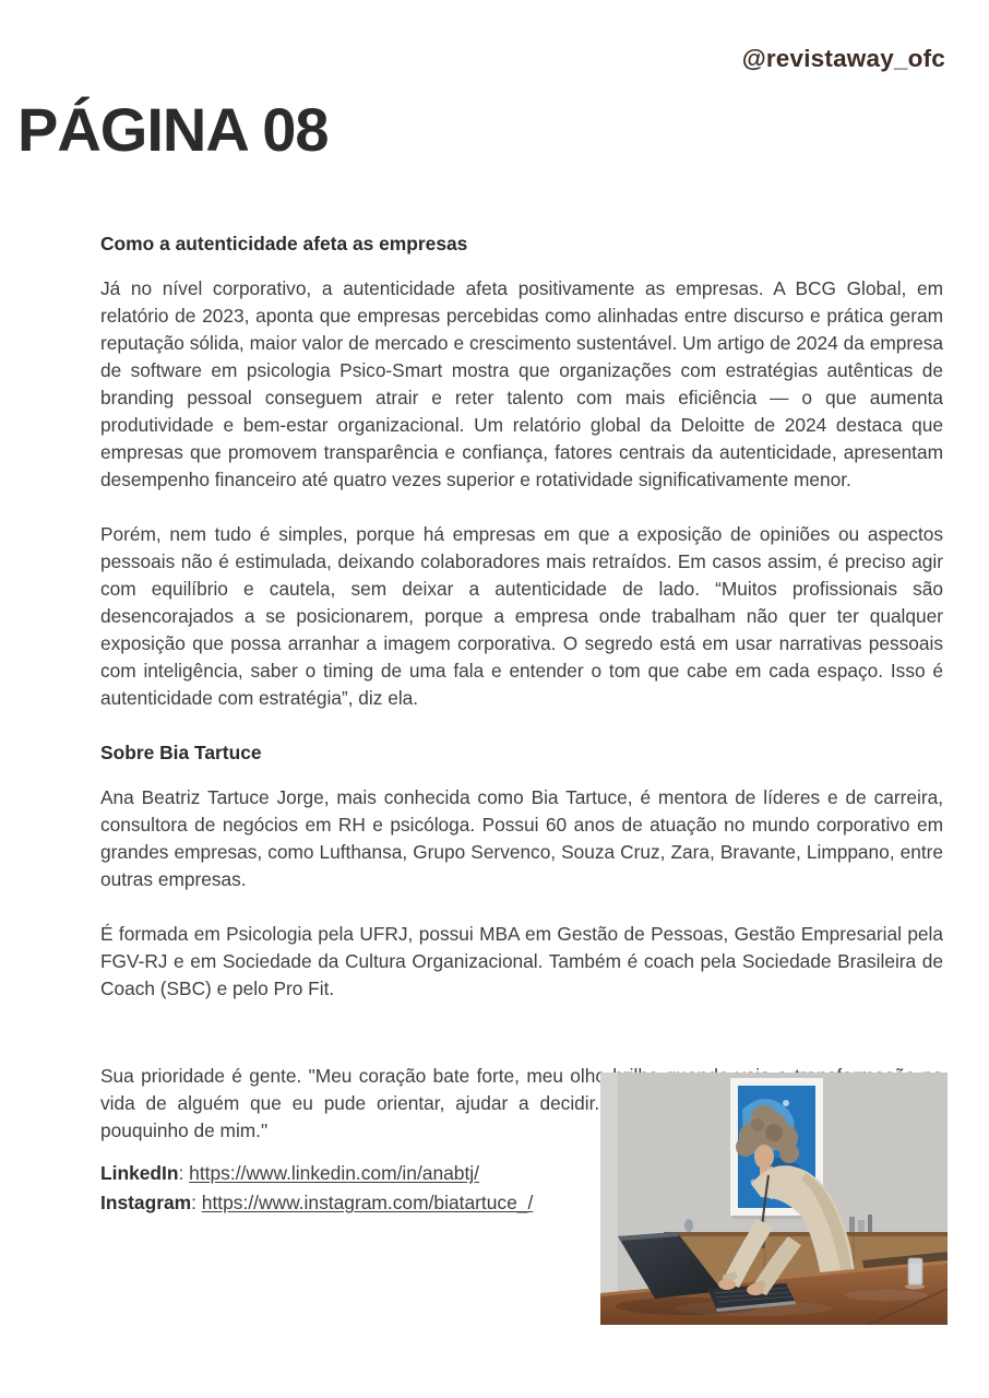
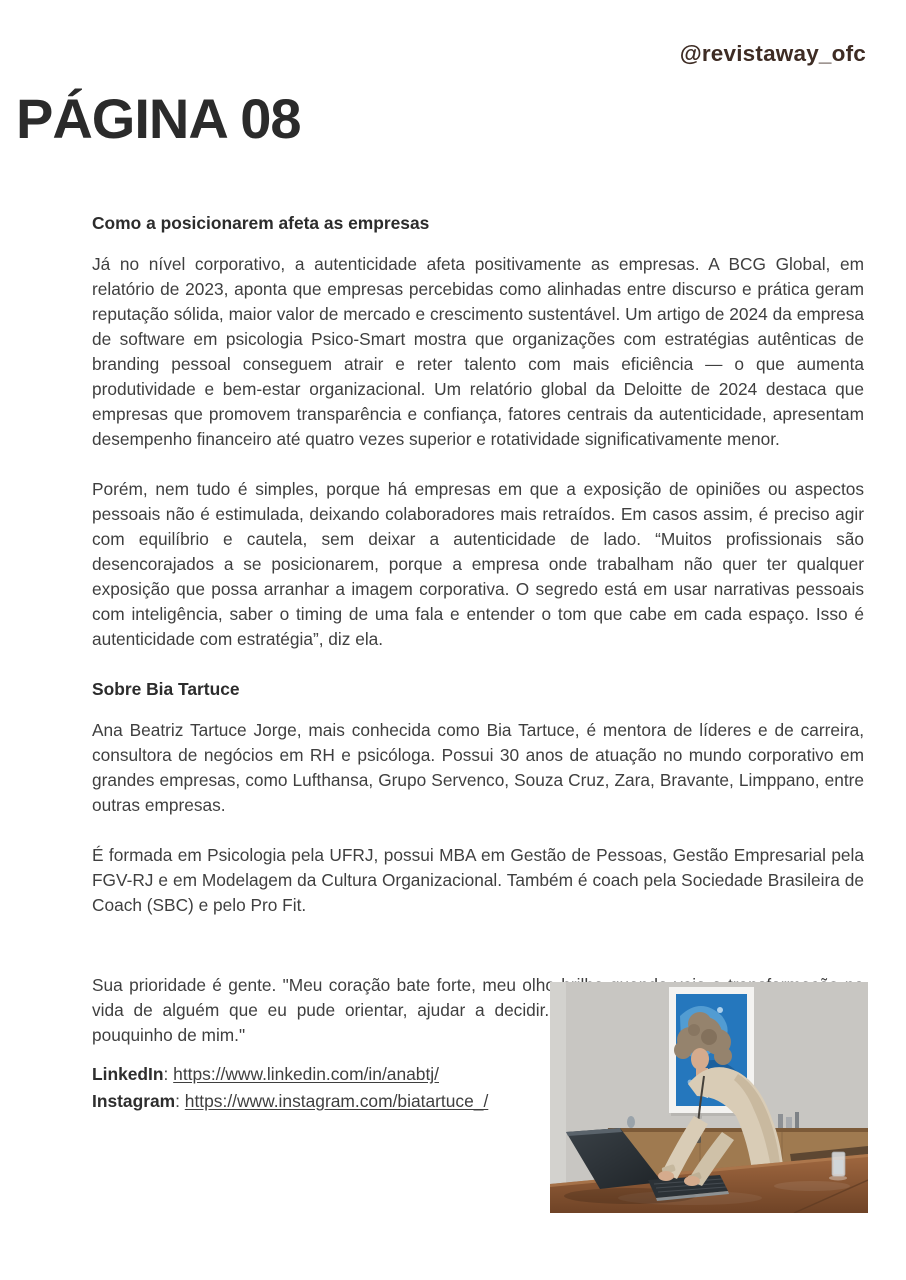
  @revistaway_ofc
  PÁGINA 08
- Como a autenticidade afeta as empresas
+ Como a posicionarem afeta as empresas
  Já no nível corporativo, a autenticidade afeta positivamente as empresas. A BCG Global, em relatório de 2023, aponta que empresas percebidas como alinhadas entre discurso e prática geram reputação sólida, maior valor de mercado e crescimento sustentável. Um artigo de 2024 da empresa de software em psicologia Psico-Smart mostra que organizações com estratégias autênticas de branding pessoal conseguem atrair e reter talento com mais eficiência — o que aumenta produtividade e bem-estar organizacional. Um relatório global da Deloitte de 2024 destaca que empresas que promovem transparência e confiança, fatores centrais da autenticidade, apresentam desempenho financeiro até quatro vezes superior e rotatividade significativamente menor.
  Porém, nem tudo é simples, porque há empresas em que a exposição de opiniões ou aspectos pessoais não é estimulada, deixando colaboradores mais retraídos. Em casos assim, é preciso agir com equilíbrio e cautela, sem deixar a autenticidade de lado. “Muitos profissionais são desencorajados a se posicionarem, porque a empresa onde trabalham não quer ter qualquer exposição que possa arranhar a imagem corporativa. O segredo está em usar narrativas pessoais com inteligência, saber o timing de uma fala e entender o tom que cabe em cada espaço. Isso é autenticidade com estratégia”, diz ela.
  Sobre Bia Tartuce
- Ana Beatriz Tartuce Jorge, mais conhecida como Bia Tartuce, é mentora de líderes e de carreira, consultora de negócios em RH e psicóloga. Possui 60 anos de atuação no mundo corporativo em grandes empresas, como Lufthansa, Grupo Servenco, Souza Cruz, Zara, Bravante, Limppano, entre outras empresas.
+ Ana Beatriz Tartuce Jorge, mais conhecida como Bia Tartuce, é mentora de líderes e de carreira, consultora de negócios em RH e psicóloga. Possui 30 anos de atuação no mundo corporativo em grandes empresas, como Lufthansa, Grupo Servenco, Souza Cruz, Zara, Bravante, Limppano, entre outras empresas.
- É formada em Psicologia pela UFRJ, possui MBA em Gestão de Pessoas, Gestão Empresarial pela FGV-RJ e em Sociedade da Cultura Organizacional. Também é coach pela Sociedade Brasileira de Coach (SBC) e pelo Pro Fit.
+ É formada em Psicologia pela UFRJ, possui MBA em Gestão de Pessoas, Gestão Empresarial pela FGV-RJ e em Modelagem da Cultura Organizacional. Também é coach pela Sociedade Brasileira de Coach (SBC) e pelo Pro Fit.
  LinkedIn: https://www.linkedin.com/in/anabtj/
  Instagram: https://www.instagram.com/biatartuce_/
